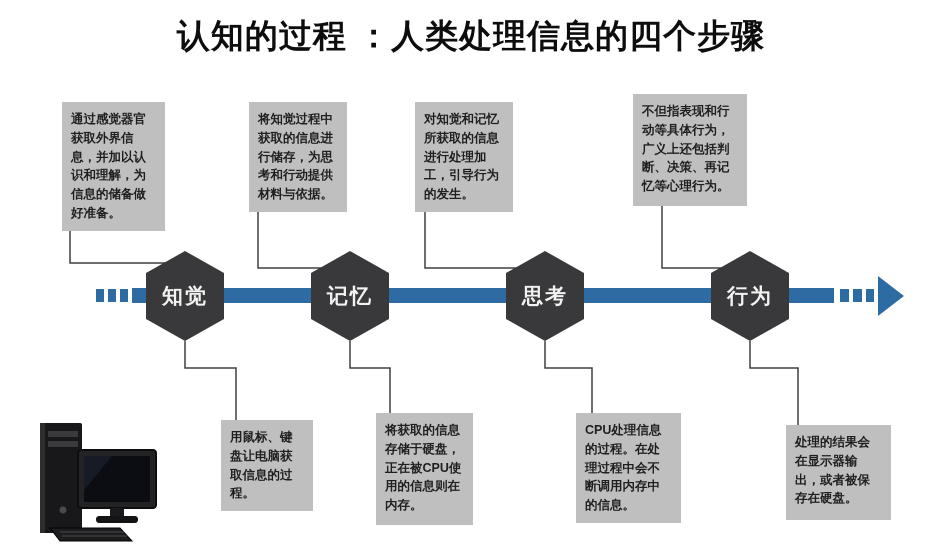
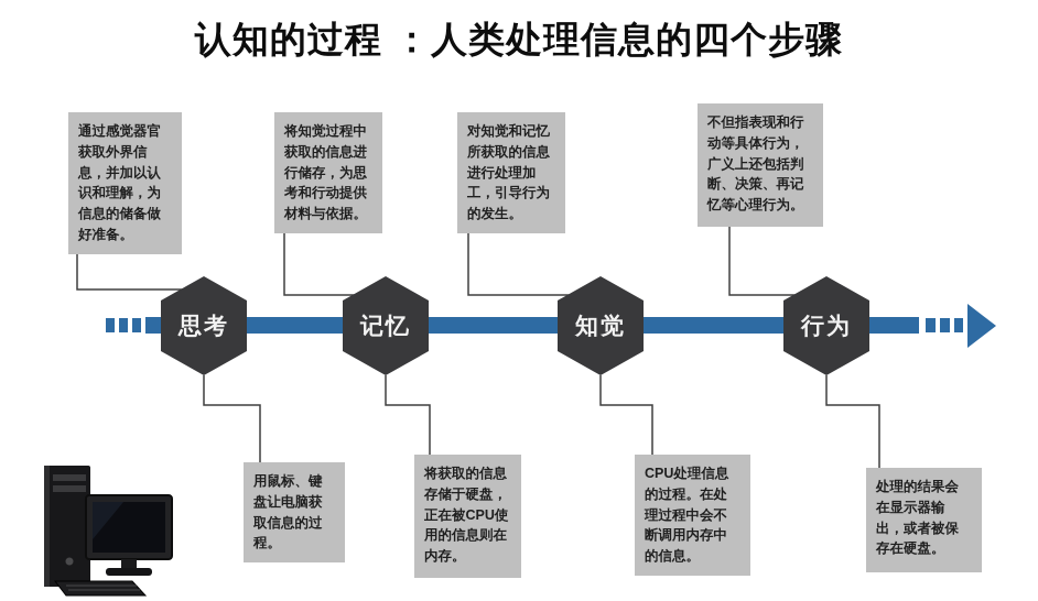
  认知的过程 ：人类处理信息的四个步骤
  通过感觉器官获取外界信息，并加以认识和理解，为信息的储备做好准备。
  将知觉过程中获取的信息进行储存，为思考和行动提供材料与依据。
  对知觉和记忆所获取的信息进行处理加工，引导行为的发生。
  不但指表现和行动等具体行为，广义上还包括判断、决策、再记忆等心理行为。
  用鼠标、键盘让电脑获取信息的过程。
  将获取的信息存储于硬盘，正在被CPU使用的信息则在内存。
  CPU处理信息的过程。在处理过程中会不断调用内存中的信息。
  处理的结果会在显示器输出，或者被保存在硬盘。
- 知觉
+ 思考
  记忆
- 思考
+ 知觉
  行为
